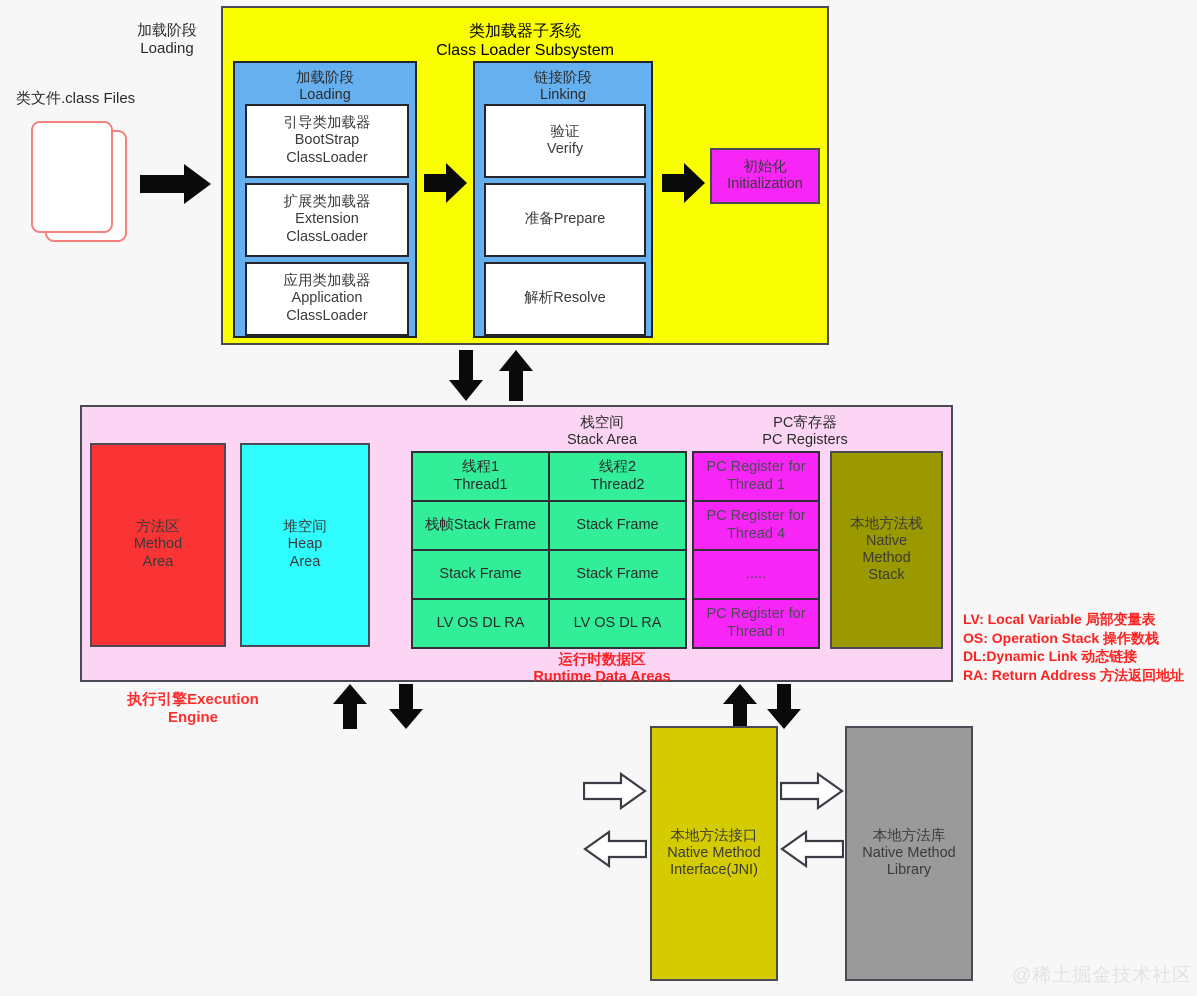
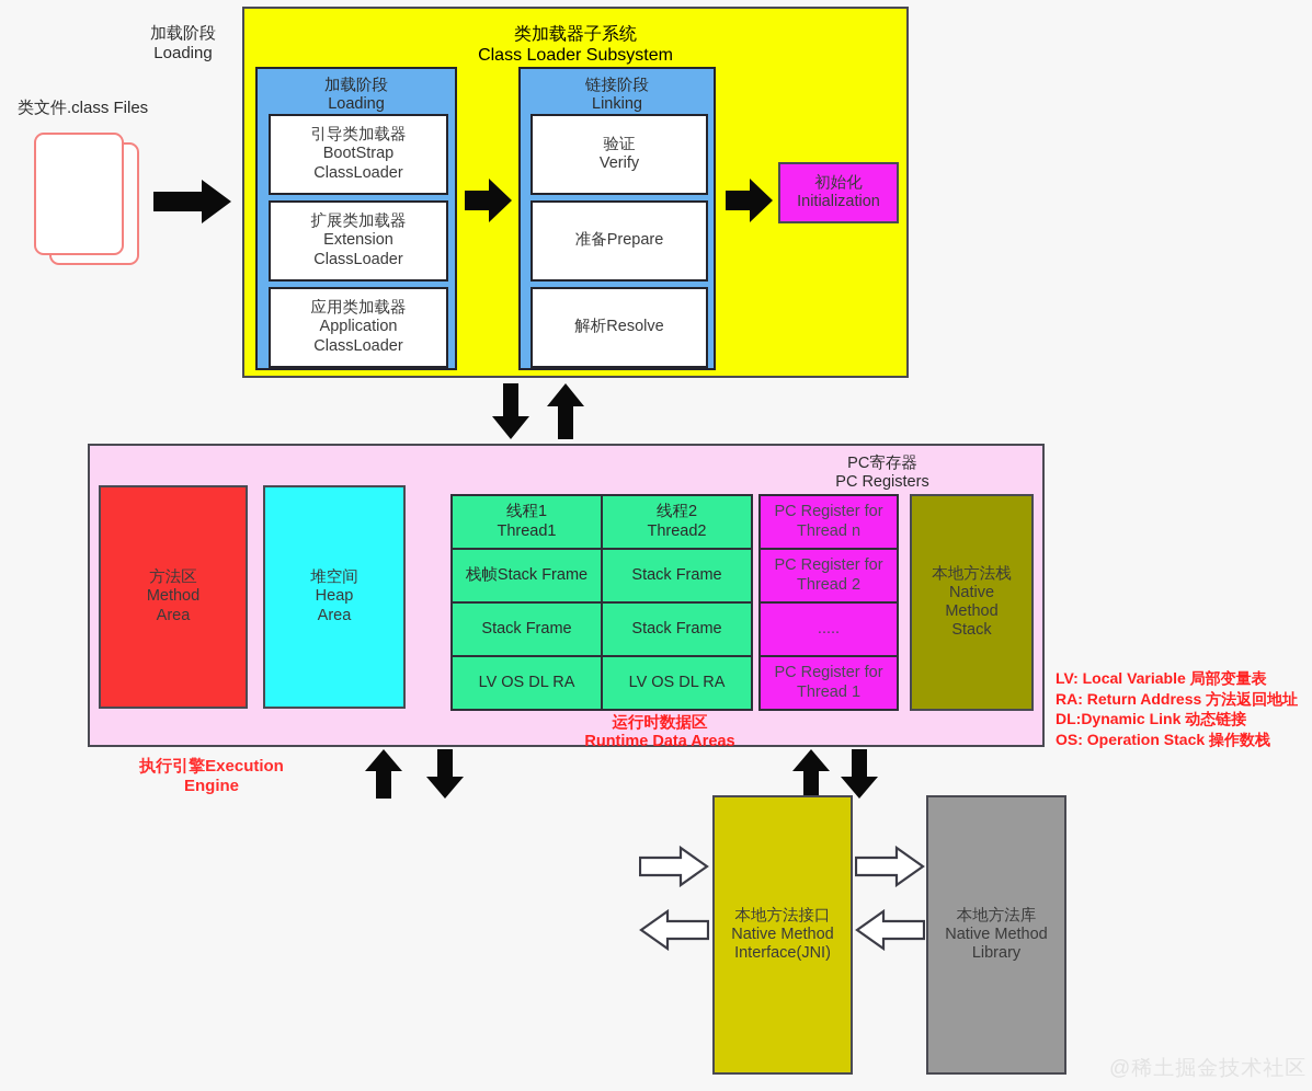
  加载阶段
  Loading
  类文件.class Files
  类加载器子系统
  Class Loader Subsystem
  加载阶段
  Loading
  引导类加载器
  BootStrap
  ClassLoader
  扩展类加载器
  Extension
  ClassLoader
  应用类加载器
  Application
  ClassLoader
  链接阶段
  Linking
  验证
  Verify
  准备Prepare
  解析Resolve
  初始化
  Initialization
- 栈空间
- Stack Area
  PC寄存器
  PC Registers
  运行时数据区
  Runtime Data Areas
  方法区
  Method
  Area
  堆空间
  Heap
  Area
  线程1
  Thread1
  栈帧Stack Frame
  Stack Frame
  LV OS DL RA
  线程2
  Thread2
  Stack Frame
  Stack Frame
  LV OS DL RA
  PC Register for
- Thread 1
+ Thread n
  PC Register for
- Thread 4
+ Thread 2
  .....
  PC Register for
- Thread n
+ Thread 1
  本地方法栈
  Native
  Method
  Stack
  LV: Local Variable 局部变量表
- OS: Operation Stack 操作数栈
+ RA: Return Address 方法返回地址
  DL:Dynamic Link 动态链接
- RA: Return Address 方法返回地址
+ OS: Operation Stack 操作数栈
  执行引擎Execution
  Engine
  本地方法接口
  Native Method
  Interface(JNI)
  本地方法库
  Native Method
  Library
